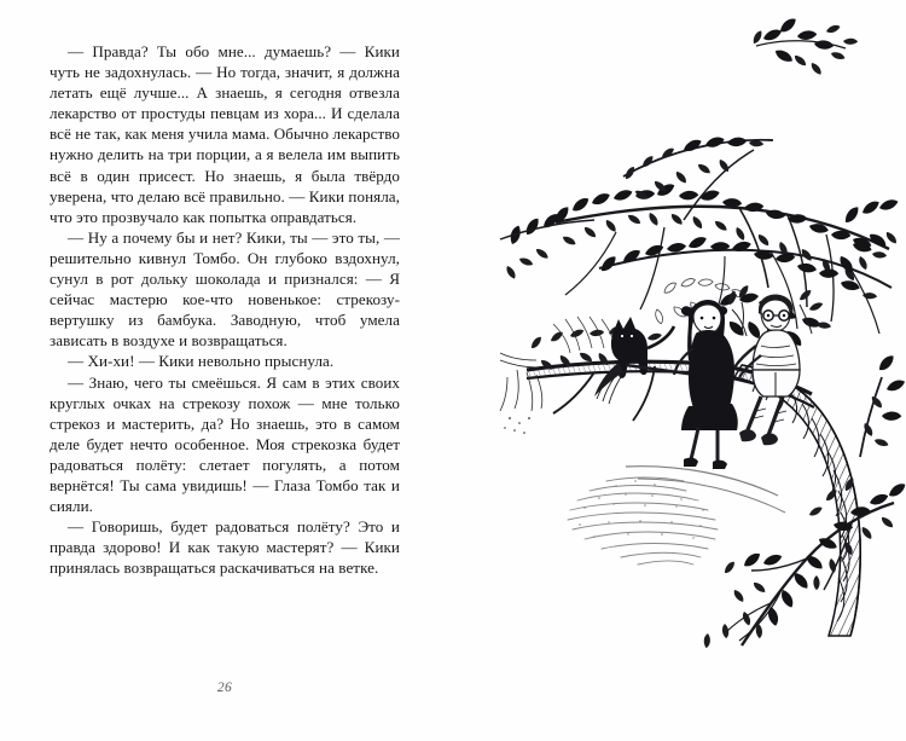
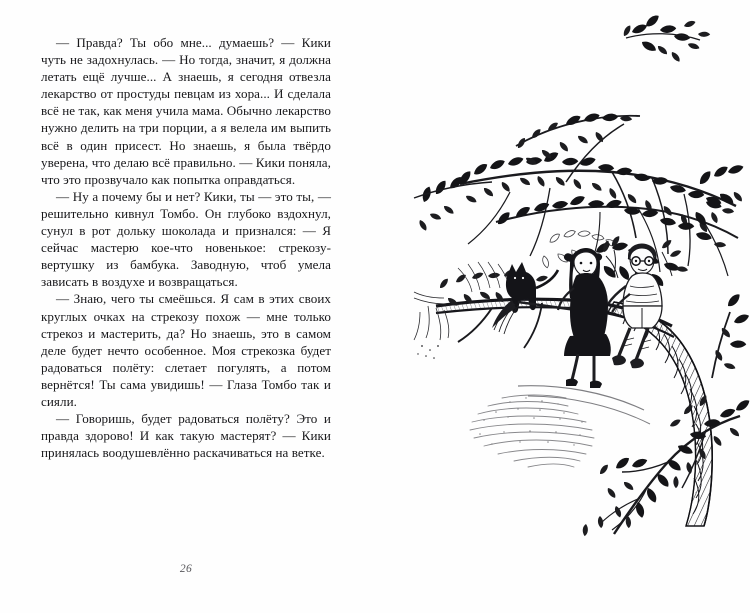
  — Правда? Ты обо мне... думаешь? — Кики чуть не задохнулась. — Но тогда, значит, я должна летать ещё лучше... А знаешь, я сегодня отвезла лекарство от простуды певцам из хора... И сделала всё не так, как меня учила мама. Обычно лекарство нужно делить на три порции, а я велела им выпить всё в один присест. Но знаешь, я была твёрдо уверена, что делаю всё правильно. — Кики поняла, что это прозвучало как попытка оправдаться.
  — Ну а почему бы и нет? Кики, ты — это ты, — решительно кивнул Томбо. Он глубоко вздохнул, сунул в рот дольку шоколада и признался: — Я сейчас мастерю кое-что новенькое: стрекозу-вертушку из бамбука. Заводную, чтоб умела зависать в воздухе и возвращаться.
- — Хи-хи! — Кики невольно прыснула.
  — Знаю, чего ты смеёшься. Я сам в этих своих круглых очках на стрекозу похож — мне только стрекоз и мастерить, да? Но знаешь, это в самом деле будет нечто особенное. Моя стрекозка будет радоваться полёту: слетает погулять, а потом вернётся! Ты сама увидишь! — Глаза Томбо так и сияли.
- — Говоришь, будет радоваться полёту? Это и правда здорово! И как такую мастерят? — Кики принялась возвращаться раскачиваться на ветке.
+ — Говоришь, будет радоваться полёту? Это и правда здорово! И как такую мастерят? — Кики принялась воодушевлённо раскачиваться на ветке.
  26
